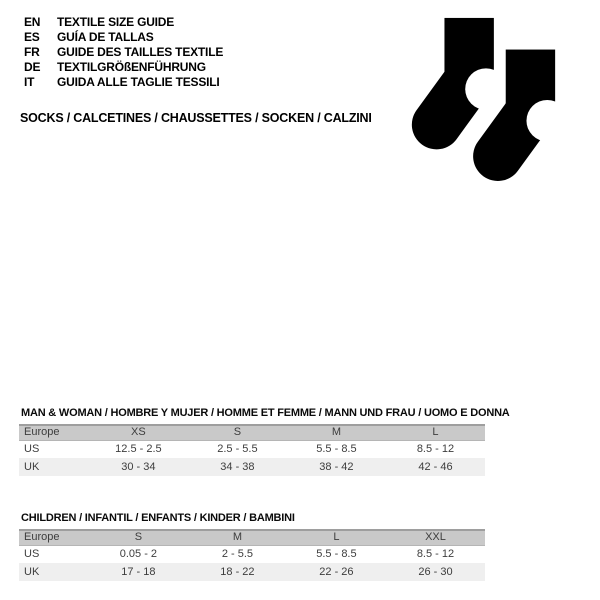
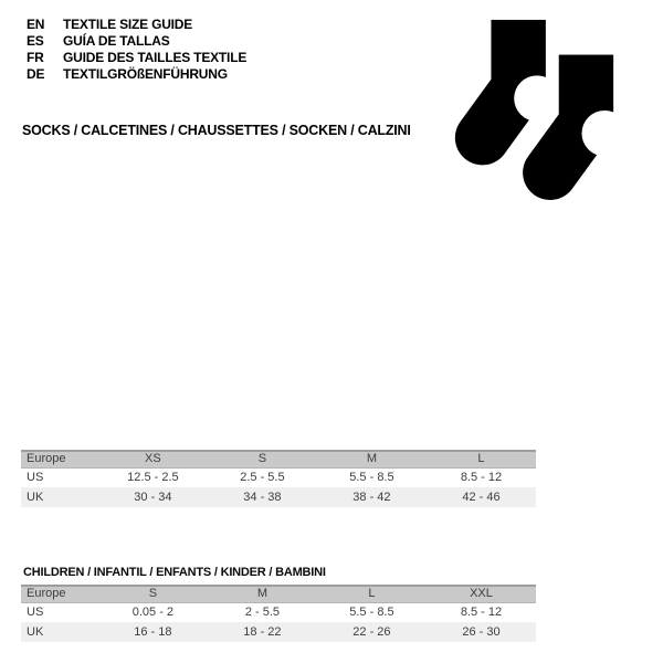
  EN TEXTILE SIZE GUIDE
  ES GUÍA DE TALLAS
  FR GUIDE DES TAILLES TEXTILE
  DE TEXTILGRÖßENFÜHRUNG
- IT GUIDA ALLE TAGLIE TESSILI
  SOCKS / CALCETINES / CHAUSSETTES / SOCKEN / CALZINI
- MAN & WOMAN / HOMBRE Y MUJER / HOMME ET FEMME / MANN UND FRAU / UOMO E DONNA
  Europe	XS	S	M	L
  US	12.5 - 2.5	2.5 - 5.5	5.5 - 8.5	8.5 - 12
  UK	30 - 34	34 - 38	38 - 42	42 - 46
  CHILDREN / INFANTIL / ENFANTS / KINDER / BAMBINI
  Europe	S	M	L	XXL
  US	0.05 - 2	2 - 5.5	5.5 - 8.5	8.5 - 12
- UK	17 - 18	18 - 22	22 - 26	26 - 30
+ UK	16 - 18	18 - 22	22 - 26	26 - 30
